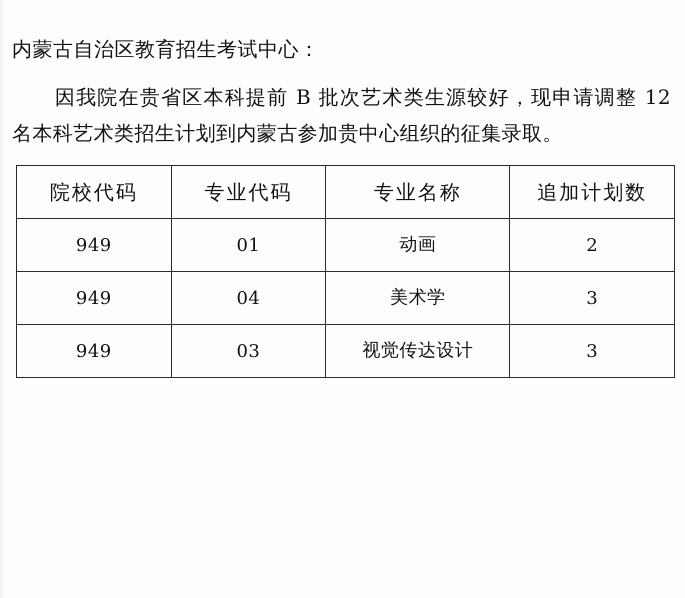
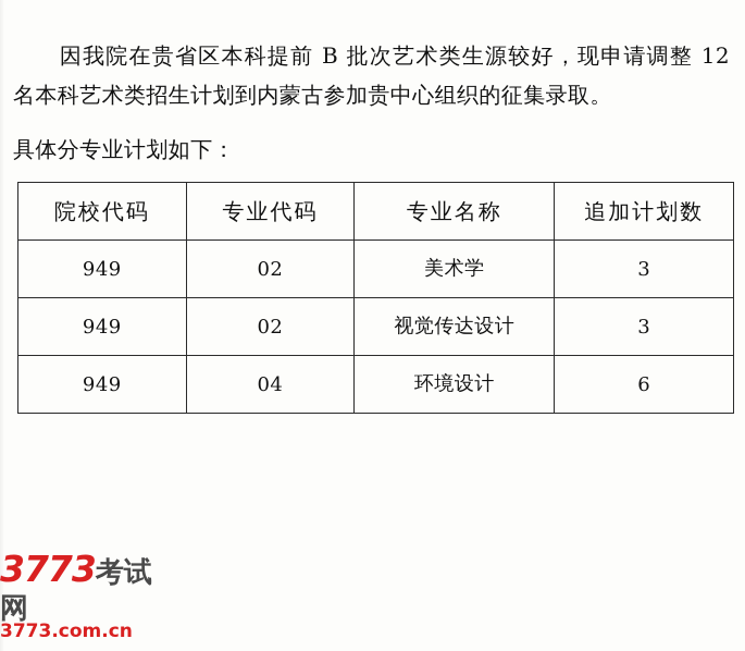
- 内蒙古自治区教育招生考试中心：
  因我院在贵省区本科提前 B 批次艺术类生源较好，现申请调整 12 名本科艺术类招生计划到内蒙古参加贵中心组织的征集录取。
+ 具体分专业计划如下：
  院校代码	专业代码	专业名称	追加计划数
- 949	01	动画	2
- 949	04	美术学	3
+ 949	02	美术学	3
- 949	03	视觉传达设计	3
+ 949	02	视觉传达设计	3
+ 949	04	环境设计	6
+ 3773考试网
+ 3773.com.cn
